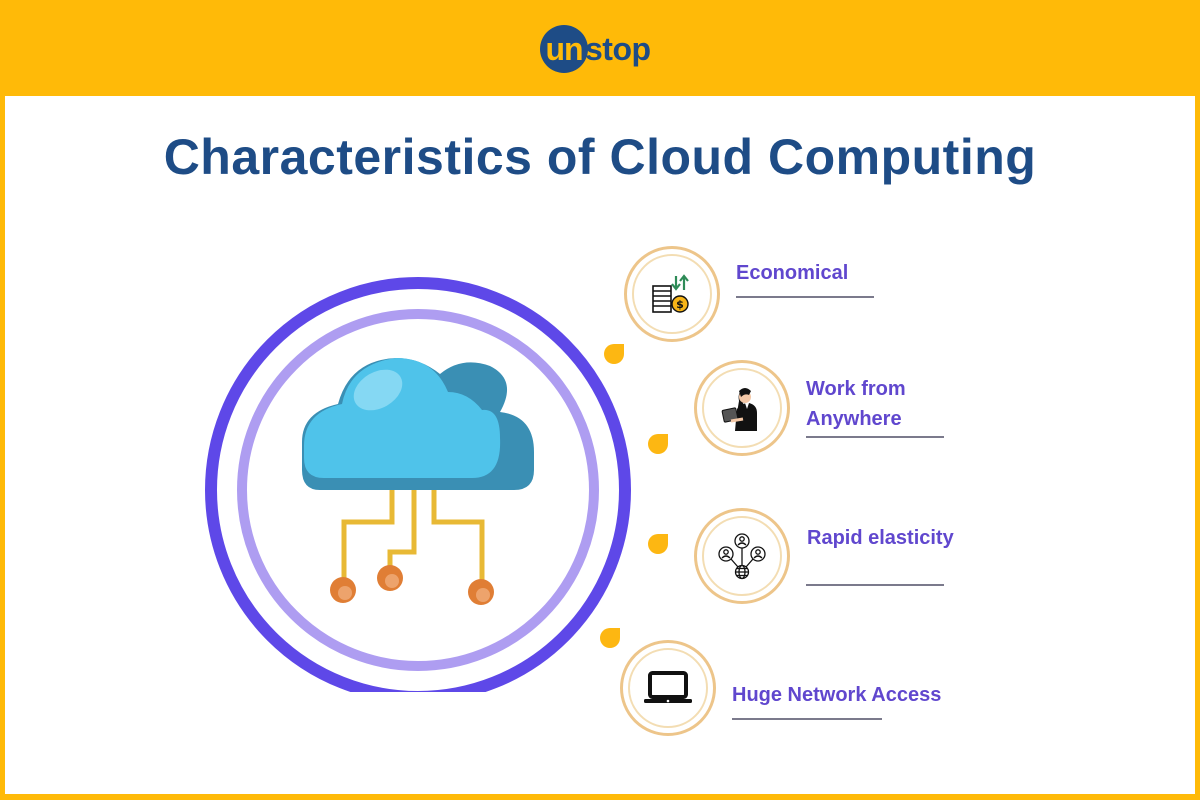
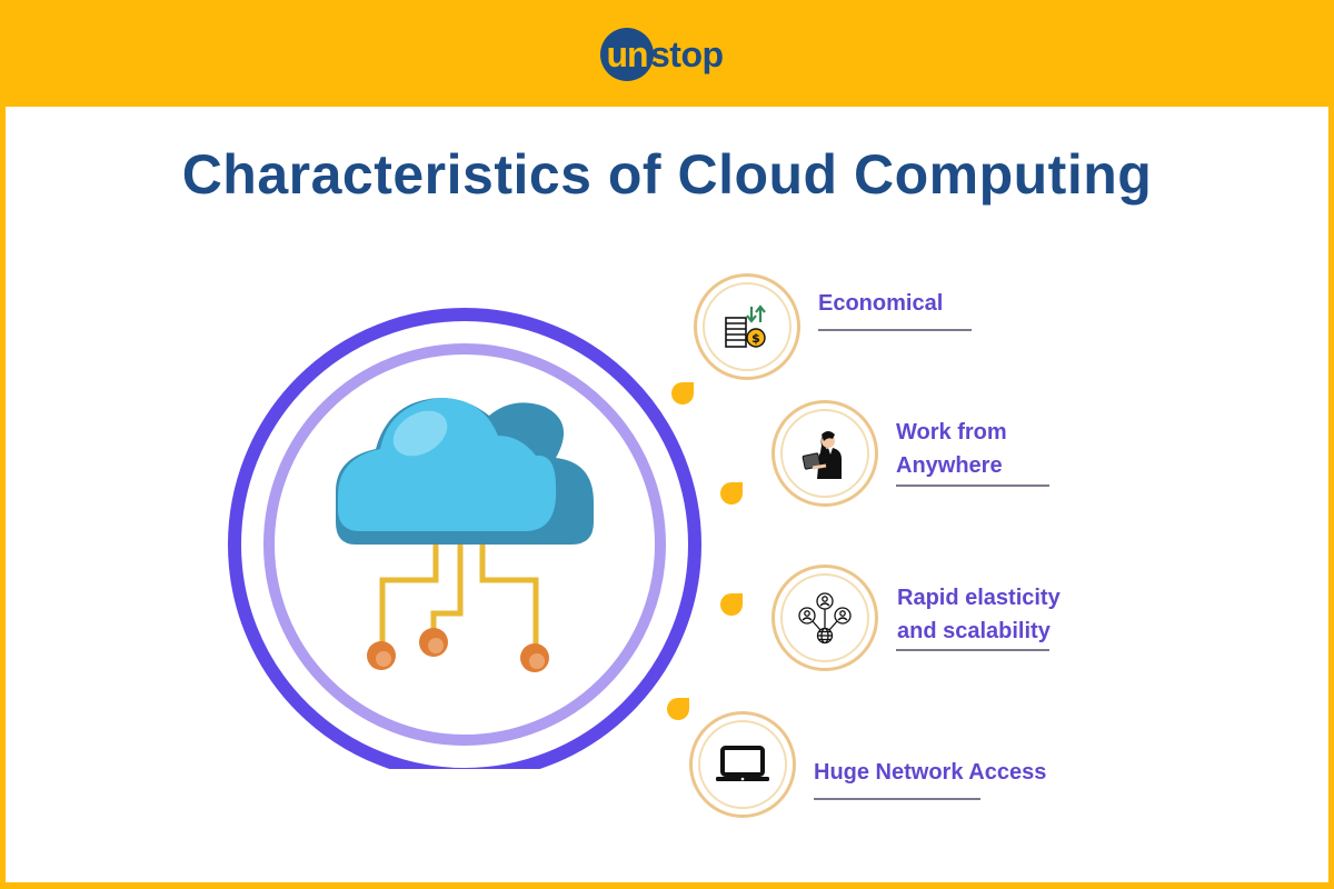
  un
  stop
  Characteristics of Cloud Computing
  $
  Economical
  Work from
  Anywhere
  Rapid elasticity
+ and scalability
  Huge Network Access
